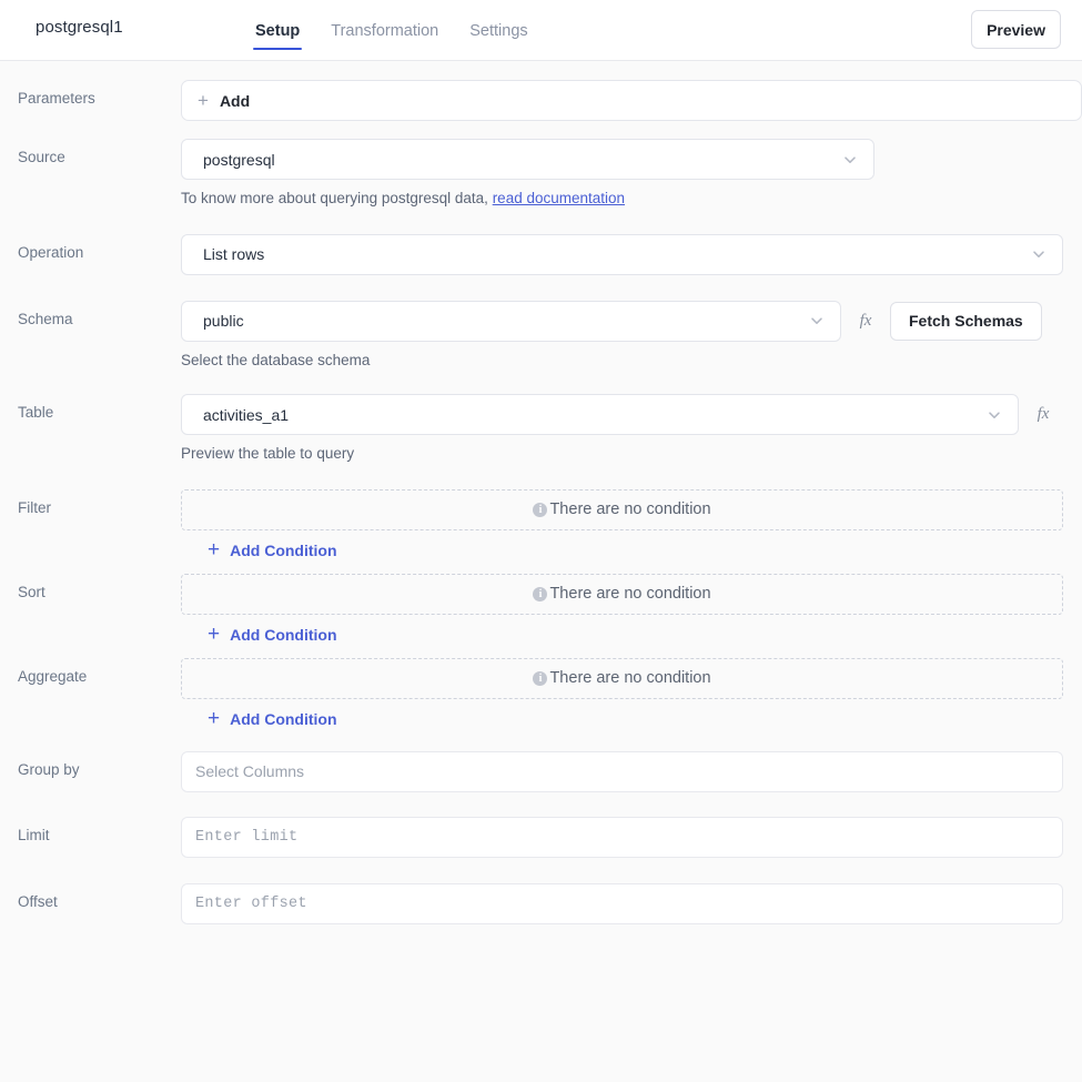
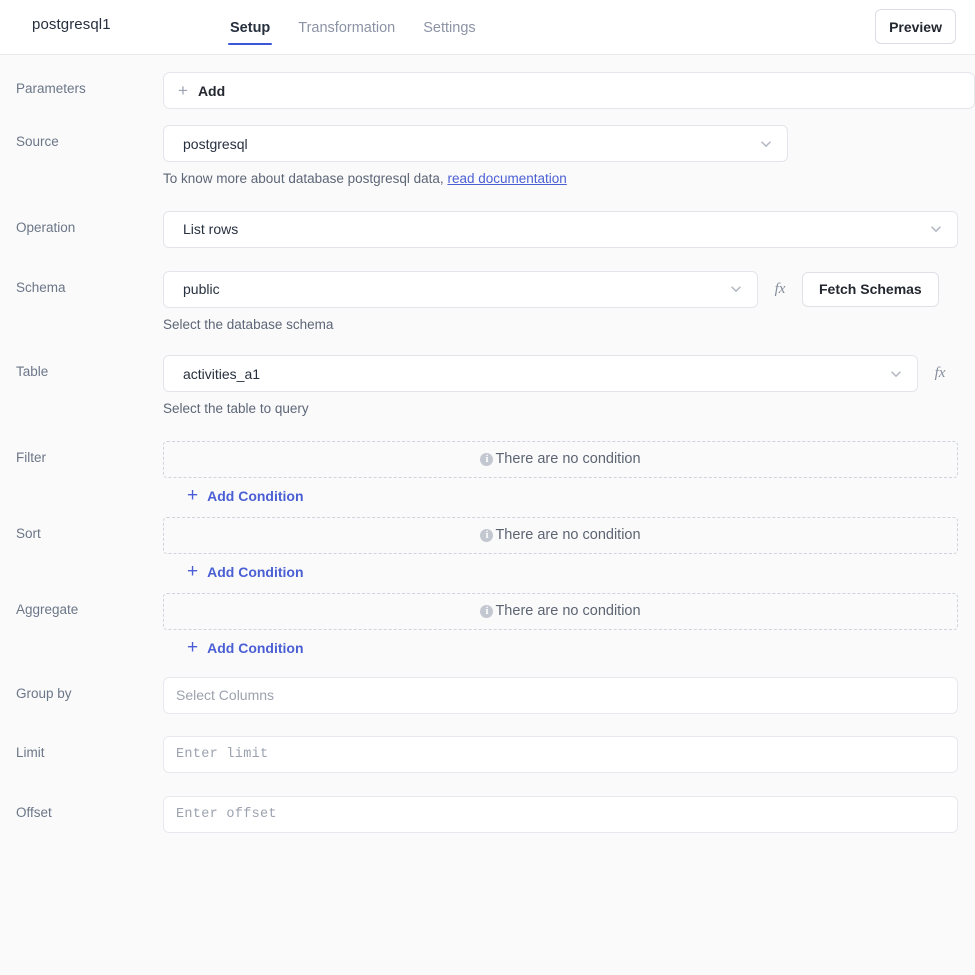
  postgresql1
  Setup
  Transformation
  Settings
  Preview
  Parameters
  +
  Add
  Source
  postgresql
- To know more about querying postgresql data, read documentation
+ To know more about database postgresql data, read documentation
  Operation
  List rows
  Schema
  public
  fx
  Fetch Schemas
  Select the database schema
  Table
  activities_a1
  fx
- Preview the table to query
+ Select the table to query
  Filter
  i
  There are no condition
  +
  Add Condition
  Sort
  i
  There are no condition
  +
  Add Condition
  Aggregate
  i
  There are no condition
  +
  Add Condition
  Group by
  Select Columns
  Limit
  Enter limit
  Offset
  Enter offset
